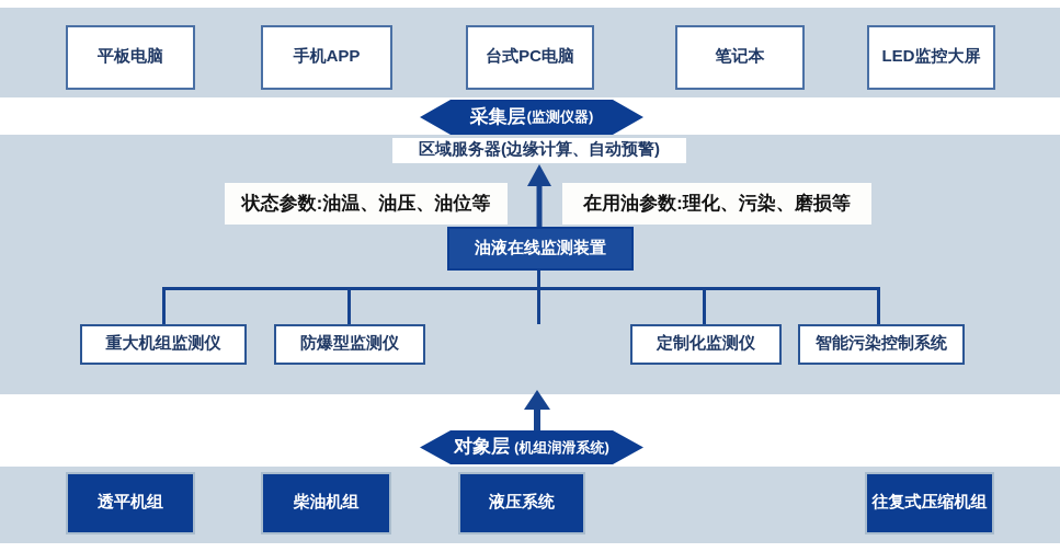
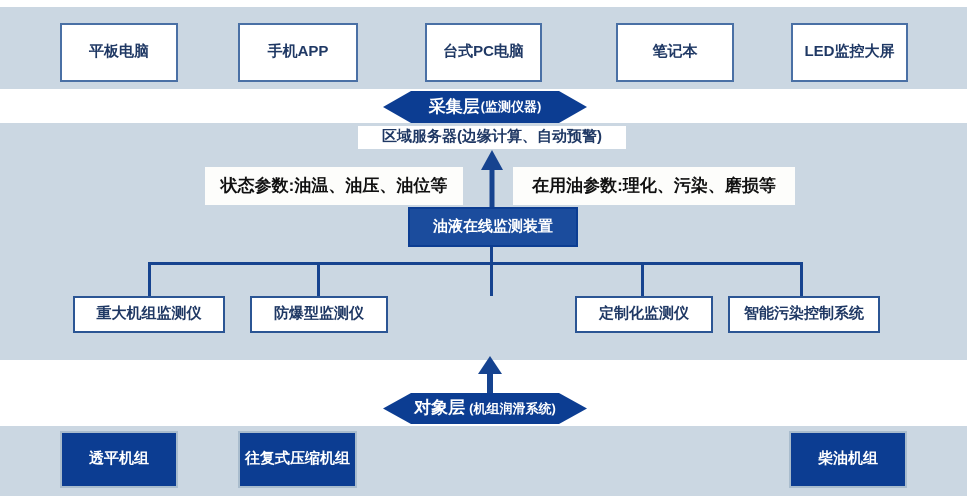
  平板电脑
  手机APP
  台式PC电脑
  笔记本
  LED监控大屏
  采集层
  (监测仪器)
  区域服务器(边缘计算、自动预警)
  状态参数:油温、油压、油位等
  在用油参数:理化、污染、磨损等
  油液在线监测装置
  重大机组监测仪
  防爆型监测仪
  定制化监测仪
  智能污染控制系统
  对象层
  (机组润滑系统)
  透平机组
- 柴油机组
+ 往复式压缩机组
- 液压系统
- 往复式压缩机组
+ 柴油机组
